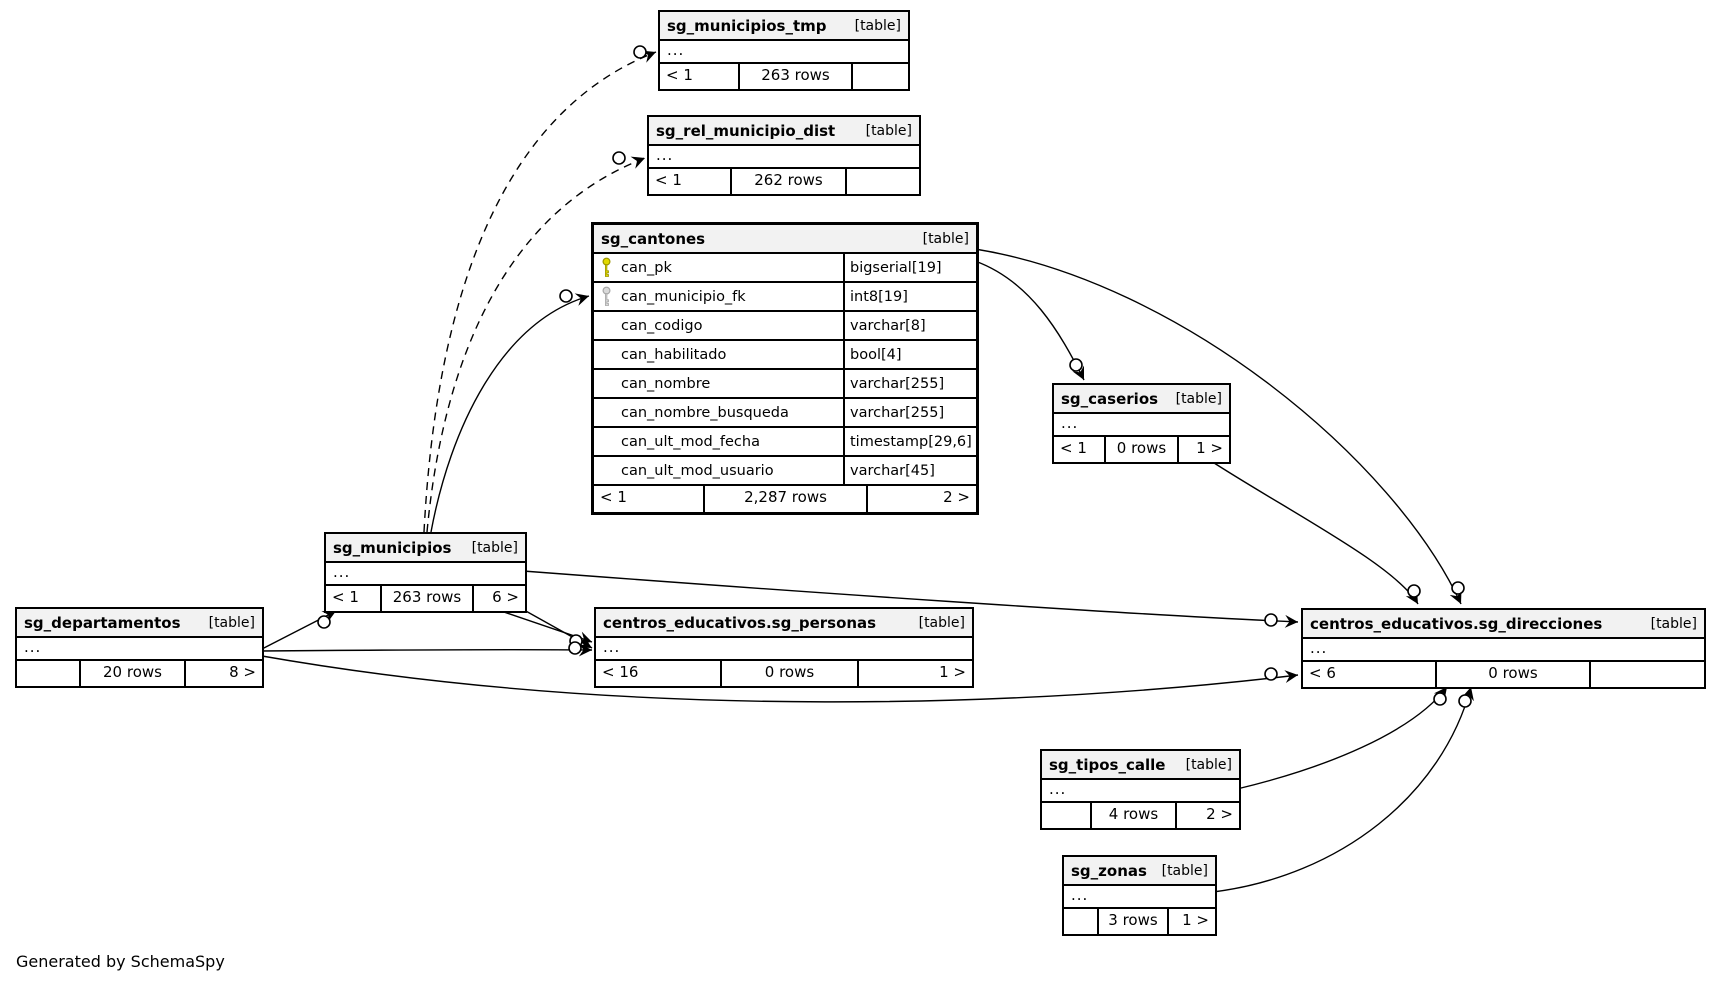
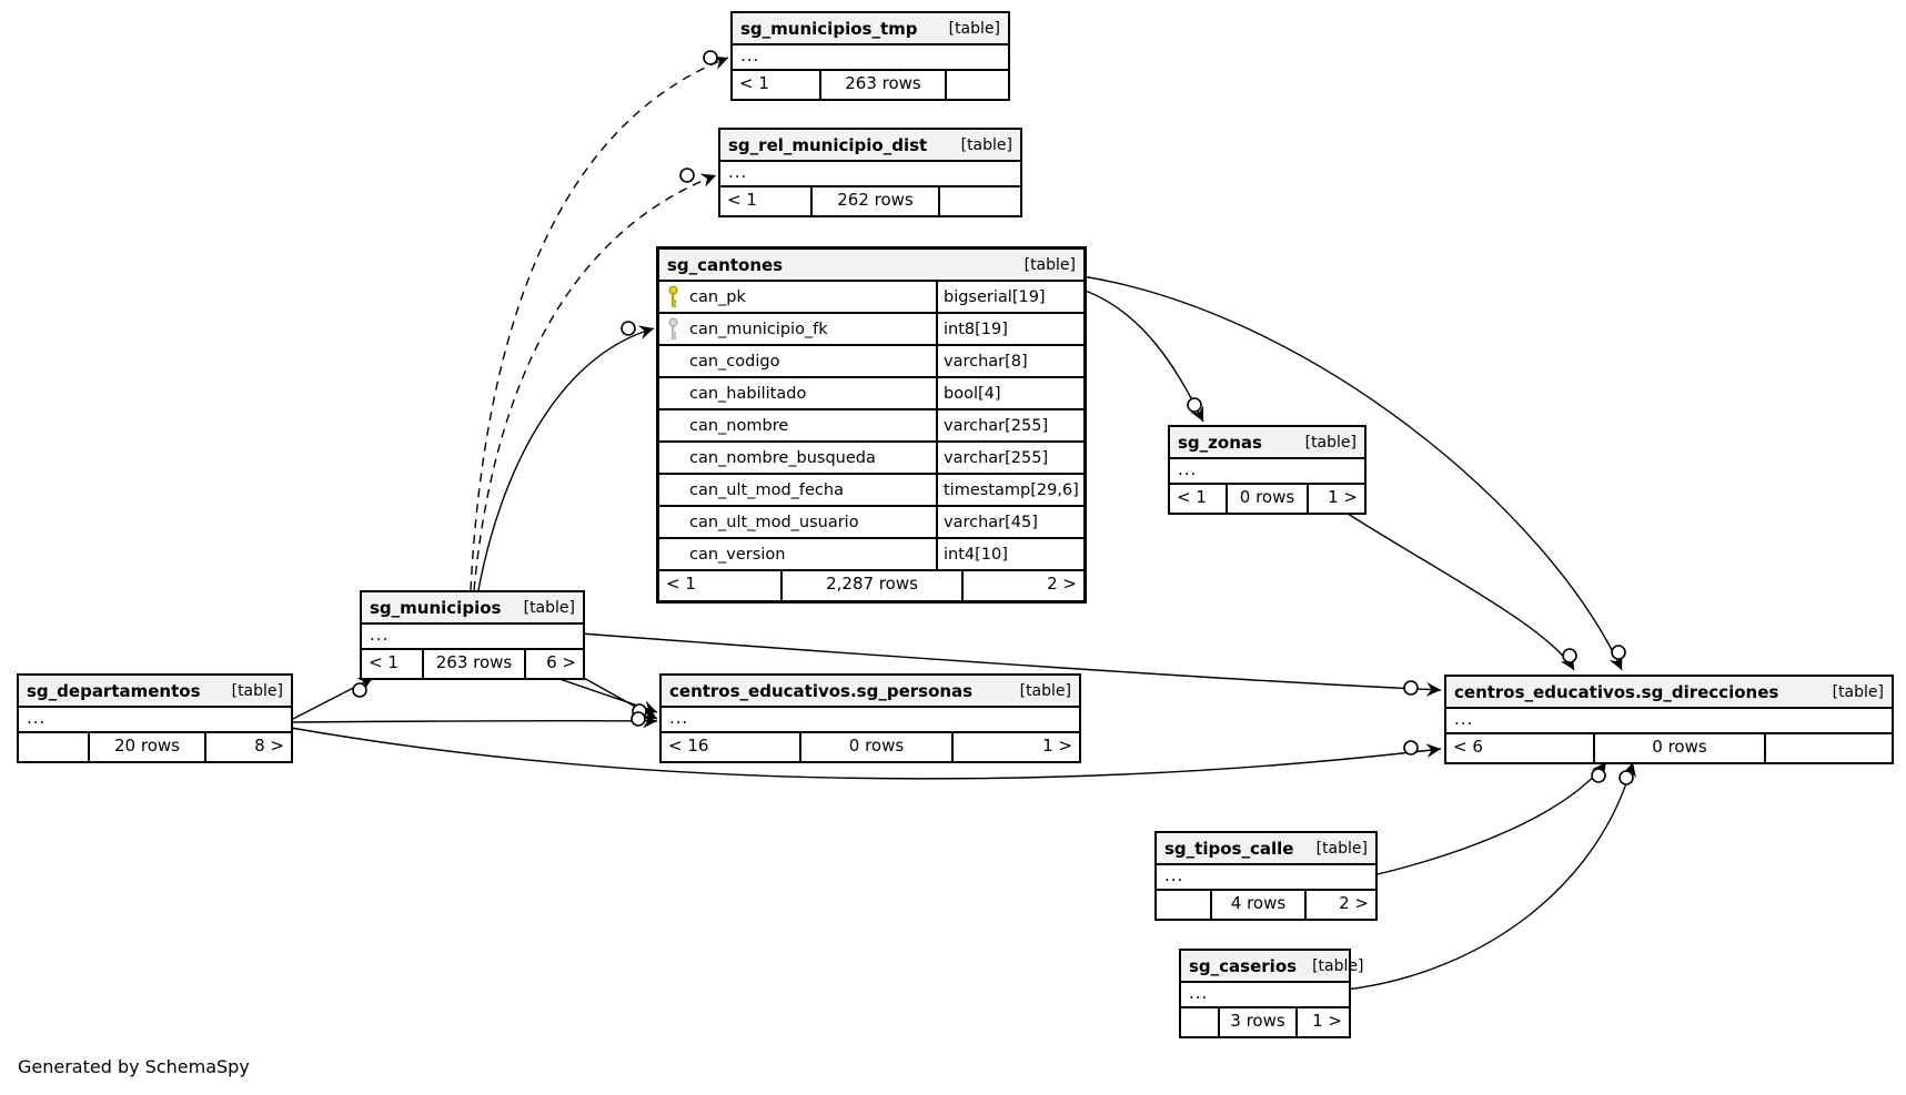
  sg_municipios_tmp
  [table]
  ...
  < 1
  263 rows
  sg_rel_municipio_dist
  [table]
  ...
  < 1
  262 rows
  sg_cantones
  [table]
  can_pk
  bigserial[19]
  can_municipio_fk
  int8[19]
  can_codigo
  varchar[8]
  can_habilitado
  bool[4]
  can_nombre
  varchar[255]
  can_nombre_busqueda
  varchar[255]
  can_ult_mod_fecha
  timestamp[29,6]
  can_ult_mod_usuario
  varchar[45]
+ can_version
+ int4[10]
  < 1
  2,287 rows
  2 >
- sg_caserios
+ sg_zonas
  [table]
  ...
  < 1
  0 rows
  1 >
  sg_municipios
  [table]
  ...
  < 1
  263 rows
  6 >
  sg_departamentos
  [table]
  ...
  20 rows
  8 >
  centros_educativos.sg_personas
  [table]
  ...
  < 16
  0 rows
  1 >
  centros_educativos.sg_direcciones
  [table]
  ...
  < 6
  0 rows
  sg_tipos_calle
  [table]
  ...
  4 rows
  2 >
- sg_zonas
+ sg_caserios
  [table]
  ...
  3 rows
  1 >
  Generated by SchemaSpy
